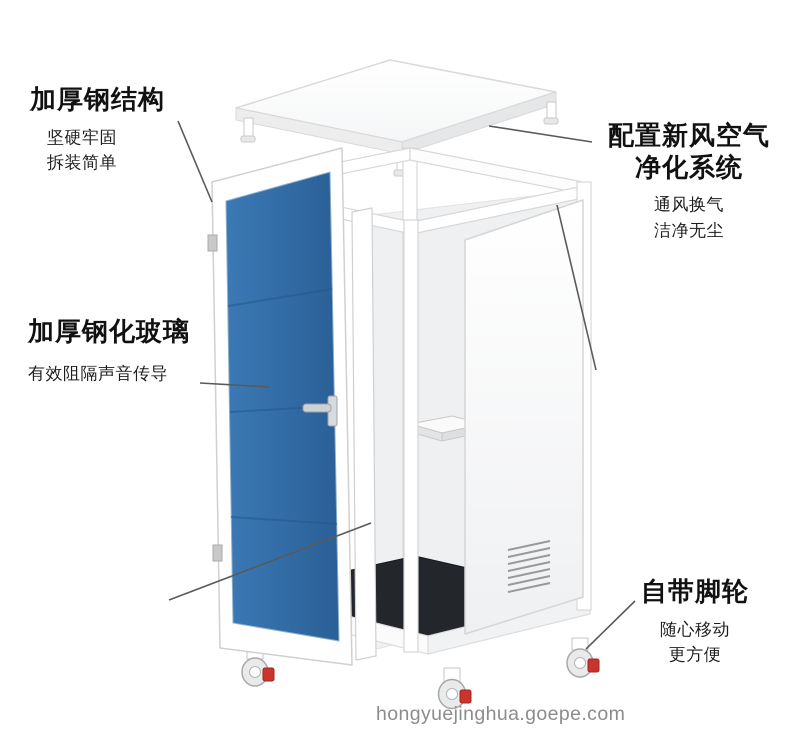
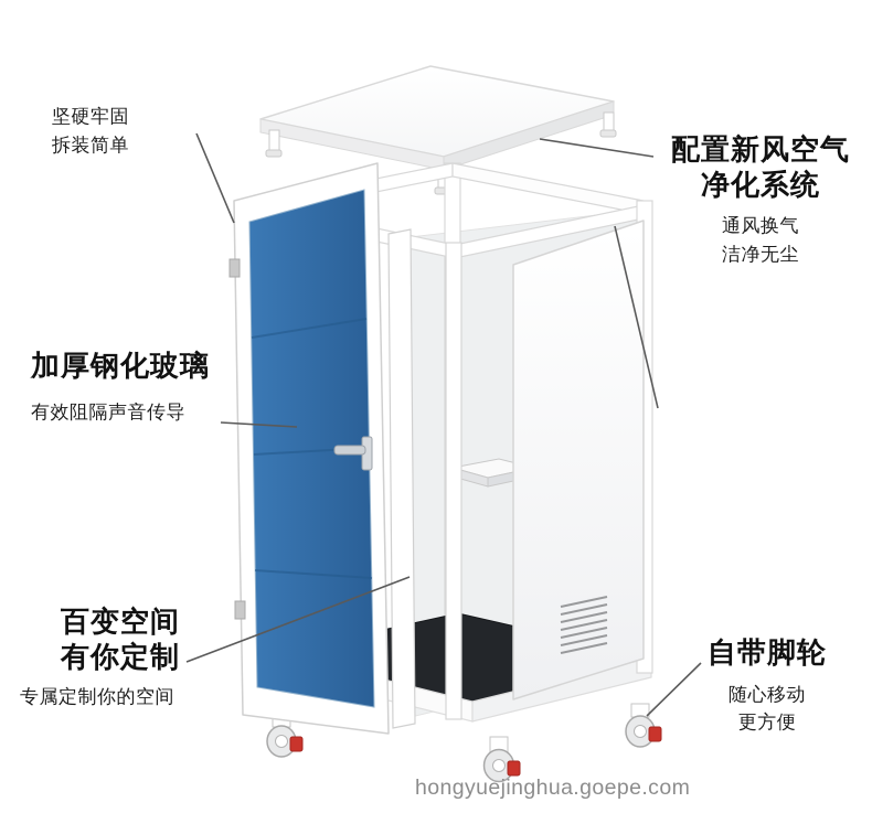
- 加厚钢结构
  坚硬牢固
  拆装简单
  加厚钢化玻璃
  有效阻隔声音传导
+ 百变空间
+ 有你定制
+ 专属定制你的空间
  配置新风空气
  净化系统
  通风换气
  洁净无尘
  自带脚轮
  随心移动
  更方便
  hongyuejinghua.goepe.com
